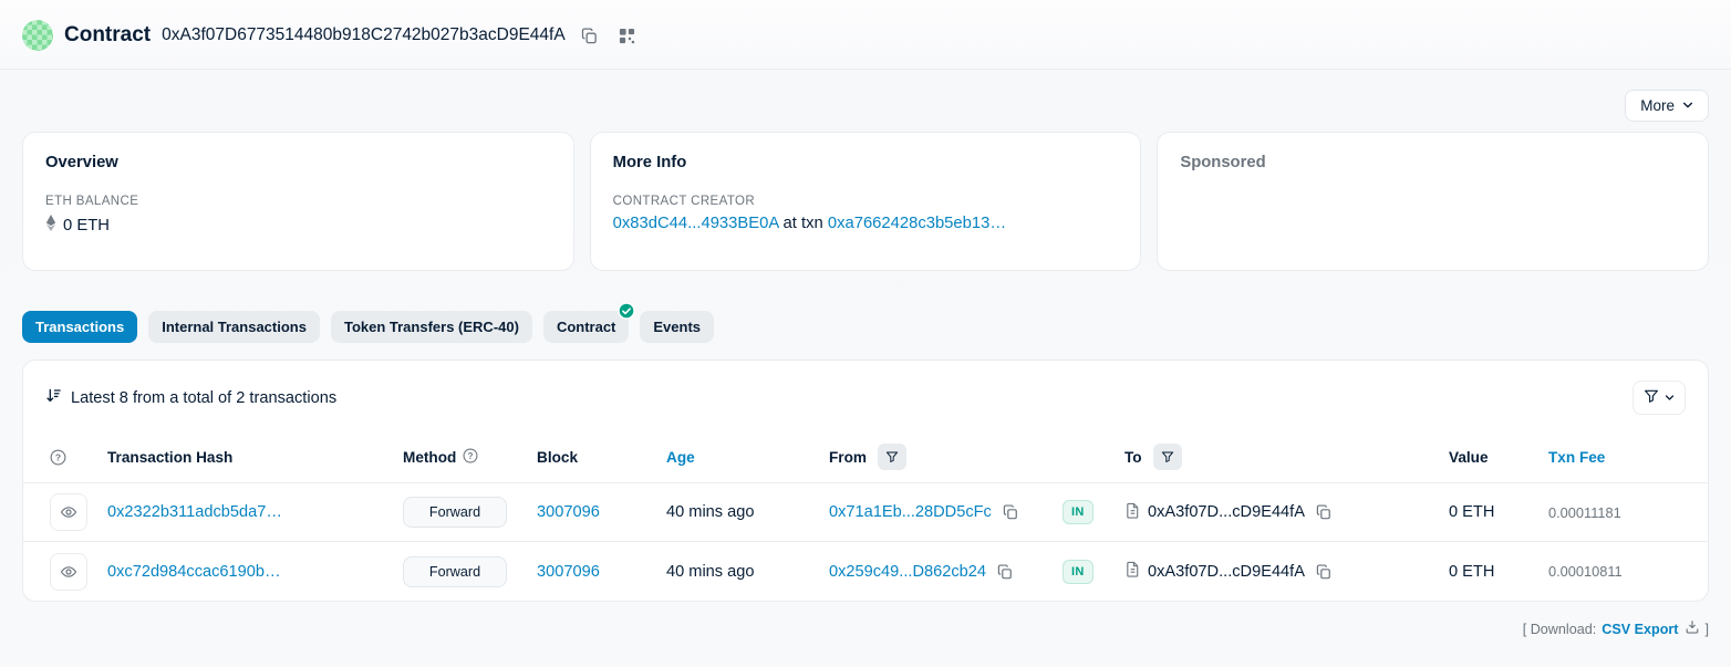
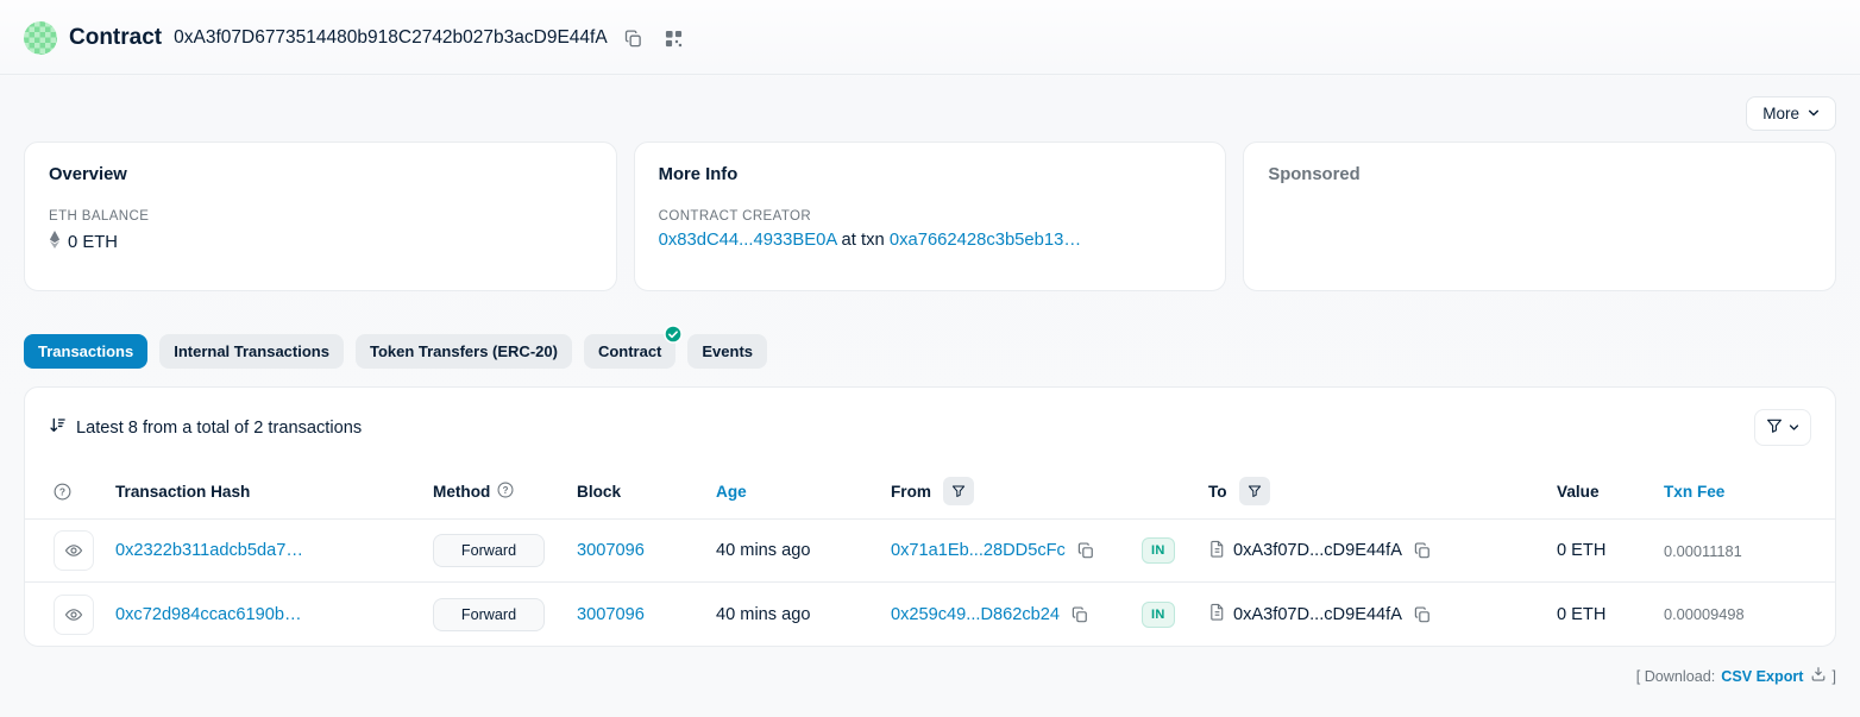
  Contract
  0xA3f07D6773514480b918C2742b027b3acD9E44fA
  More
  Overview
  ETH BALANCE
  0 ETH
  More Info
  CONTRACT CREATOR
  0x83dC44...4933BE0A at txn 0xa7662428c3b5eb13…
  Sponsored
  Transactions
  Internal Transactions
- Token Transfers (ERC-40)
+ Token Transfers (ERC-20)
  Contract
  Events
  Latest 8 from a total of 2 transactions
  ?
  Transaction Hash
  Method
  ?
  Block
  Age
  From
  To
  Value
  Txn Fee
  0x2322b311adcb5da7…
  Forward
  3007096
  40 mins ago
  0x71a1Eb...28DD5cFc
  IN
  0xA3f07D...cD9E44fA
  0 ETH
  0.00011181
  0xc72d984ccac6190b…
  Forward
  3007096
  40 mins ago
  0x259c49...D862cb24
  IN
  0xA3f07D...cD9E44fA
  0 ETH
- 0.00010811
+ 0.00009498
  [ Download:
  CSV Export
  ]
